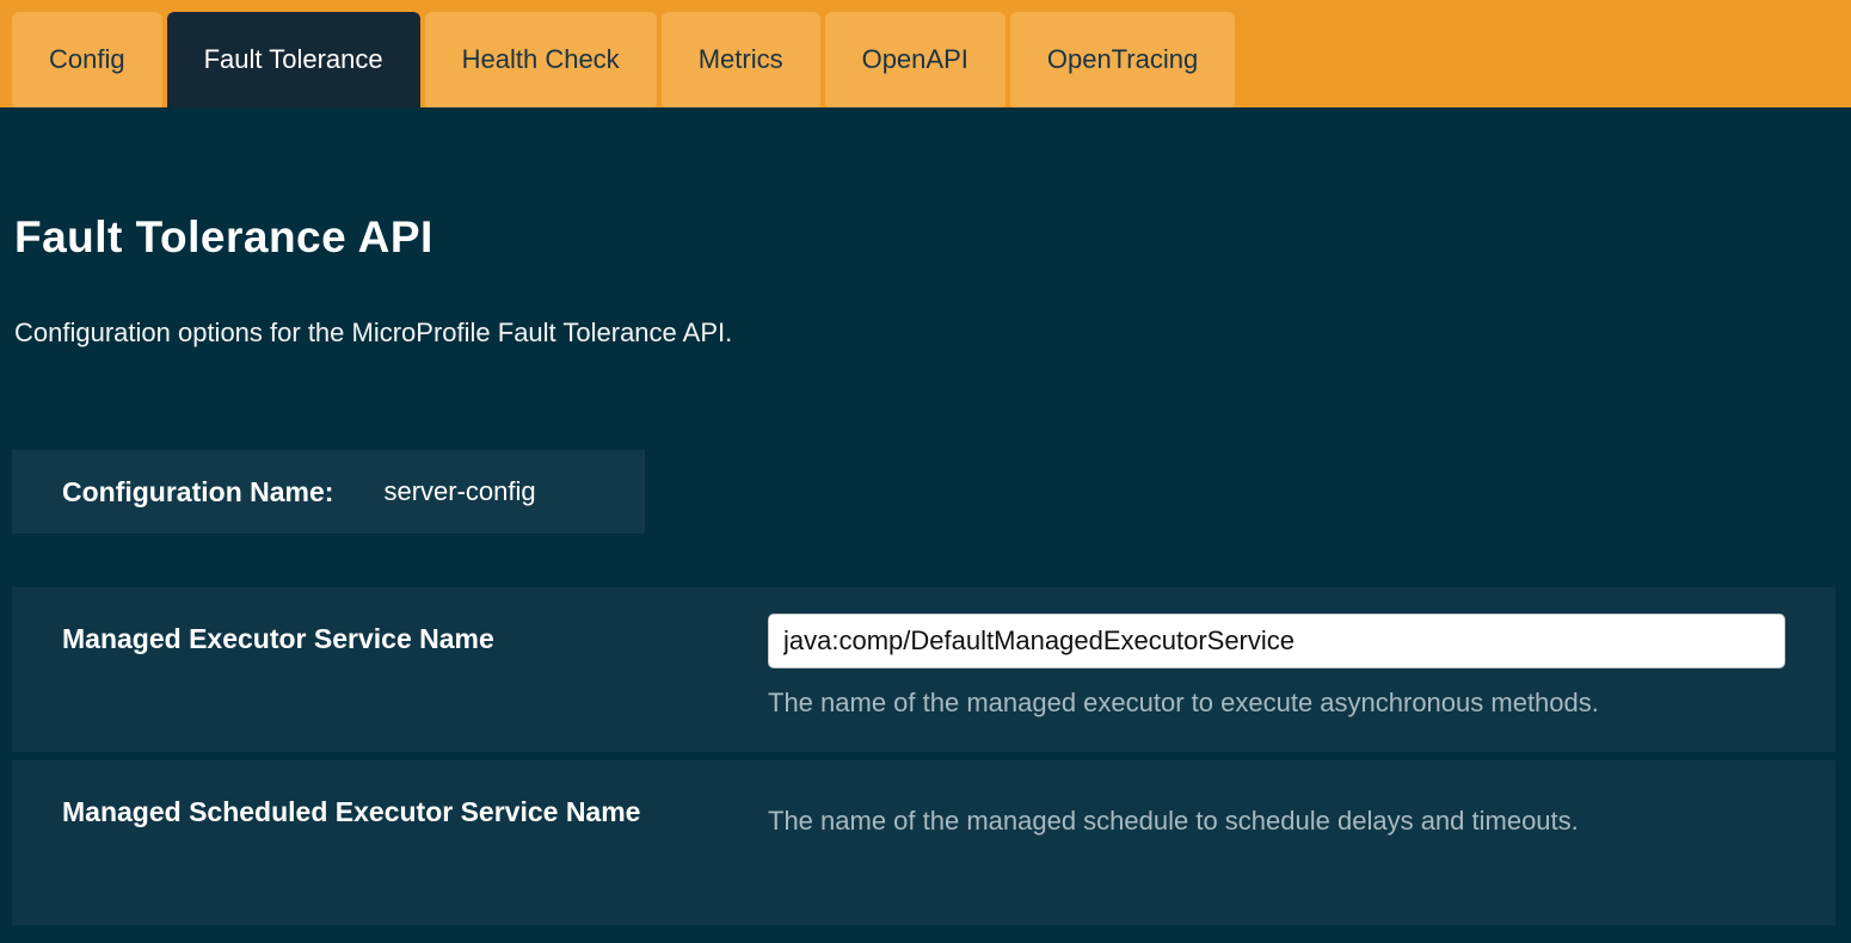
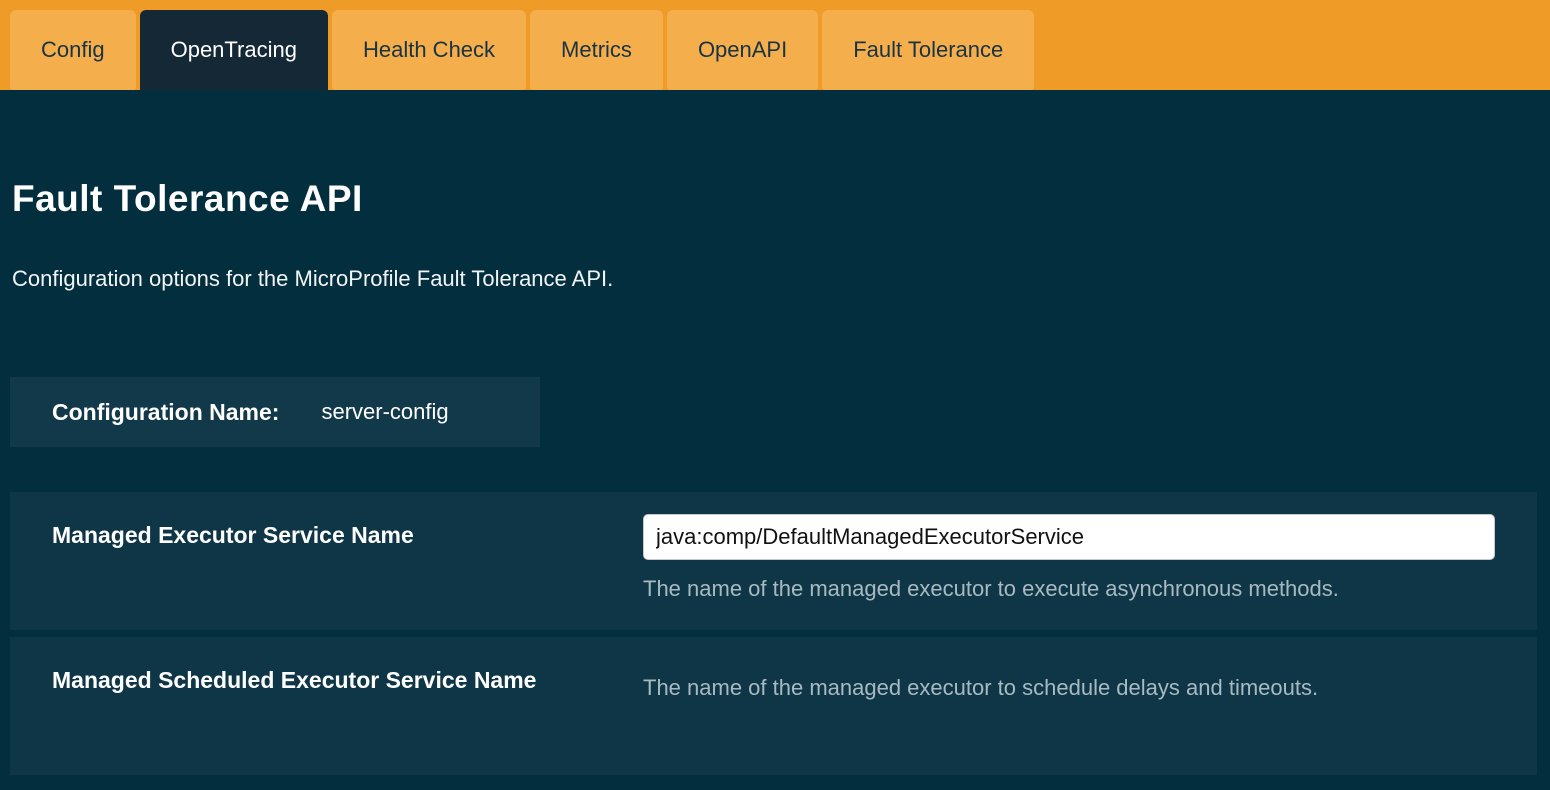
  Config
- Fault Tolerance
+ OpenTracing
  Health Check
  Metrics
  OpenAPI
- OpenTracing
+ Fault Tolerance
  Fault Tolerance API
  Configuration options for the MicroProfile Fault Tolerance API.
  Configuration Name:
  server-config
  Managed Executor Service Name
  java:comp/DefaultManagedExecutorService
  The name of the managed executor to execute asynchronous methods.
  Managed Scheduled Executor Service Name
- The name of the managed schedule to schedule delays and timeouts.
+ The name of the managed executor to schedule delays and timeouts.
